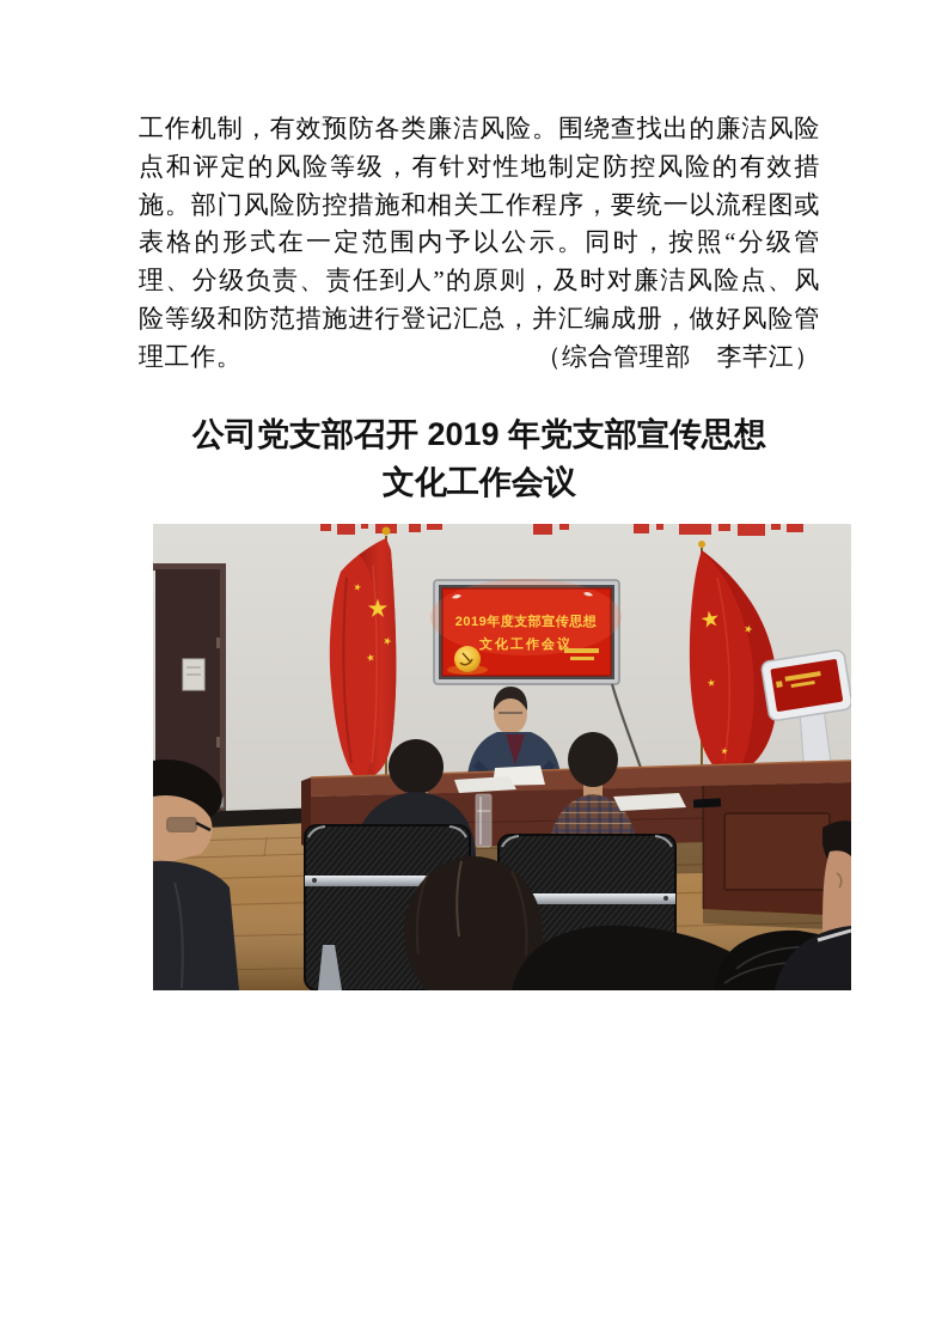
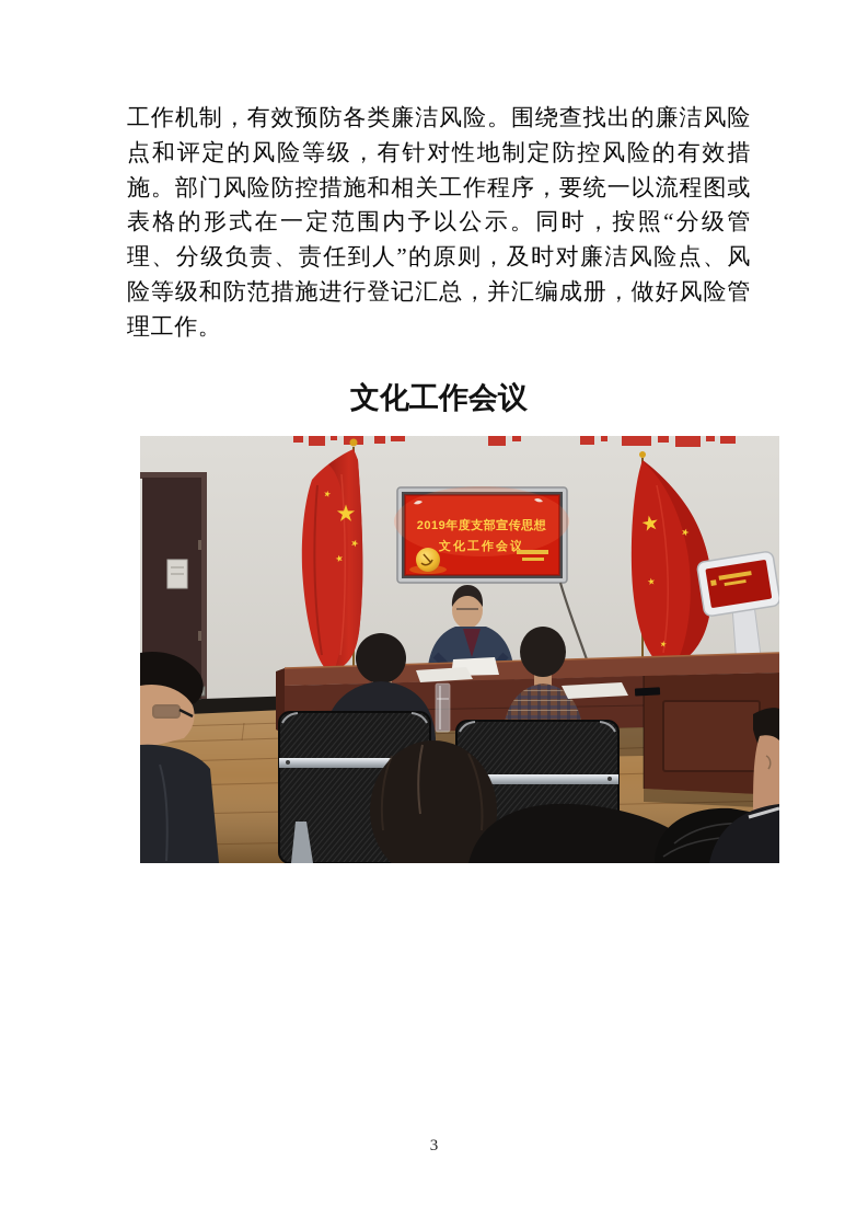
  工作机制，有效预防各类廉洁风险。围绕查找出的廉洁风险点和评定的风险等级，有针对性地制定防控风险的有效措施。部门风险防控措施和相关工作程序，要统一以流程图或表格的形式在一定范围内予以公示。同时，按照“分级管理、分级负责、责任到人”的原则，及时对廉洁风险点、风险等级和防范措施进行登记汇总，并汇编成册，做好风险管理工作。
- （综合管理部 李芊江）
- 公司党支部召开 2019 年党支部宣传思想
  文化工作会议
  2019年度支部宣传思想
  文化工作会议
+ 3
